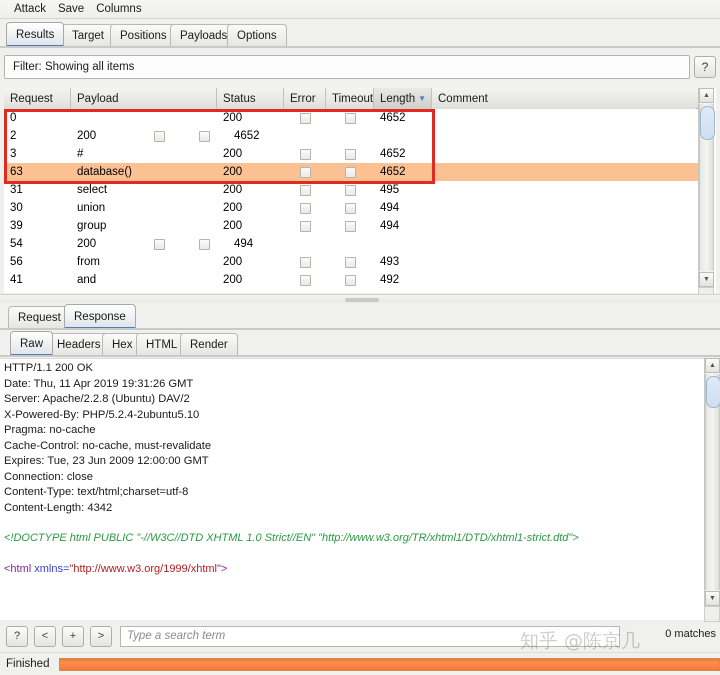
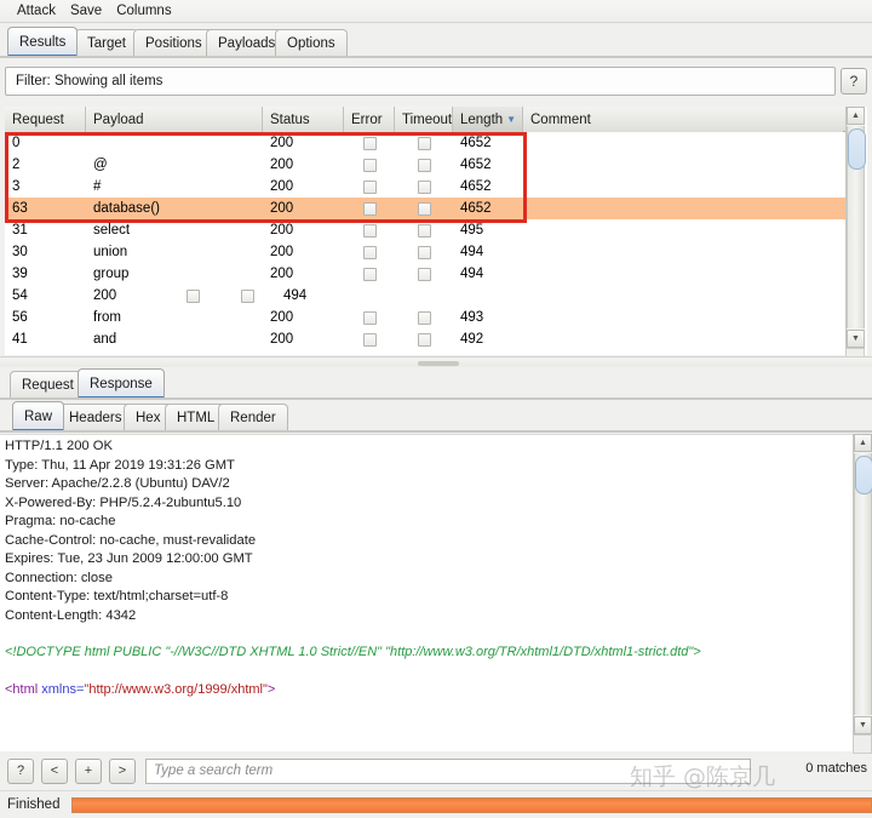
  Attack
  Save
  Columns
  Results
  Target
  Positions
  Payloads
  Options
  Filter: Showing all items
  ?
  Request
  Payload
  Status
  Error
  Timeout
  Length
  ▼
  Comment
  0
  200
  4652
  2
+ @
  200
  4652
  3
  #
  200
  4652
  63
  database()
  200
  4652
  31
  select
  200
  495
  30
  union
  200
  494
  39
  group
  200
  494
  54
  200
  494
  56
  from
  200
  493
  41
  and
  200
  492
  Request
  Response
  Raw
  Headers
  Hex
  HTML
  Render
  HTTP/1.1 200 OK
- Date: Thu, 11 Apr 2019 19:31:26 GMT
+ Type: Thu, 11 Apr 2019 19:31:26 GMT
  Server: Apache/2.2.8 (Ubuntu) DAV/2
  X-Powered-By: PHP/5.2.4-2ubuntu5.10
  Pragma: no-cache
  Cache-Control: no-cache, must-revalidate
  Expires: Tue, 23 Jun 2009 12:00:00 GMT
  Connection: close
  Content-Type: text/html;charset=utf-8
  Content-Length: 4342
  <!DOCTYPE html PUBLIC "-//W3C//DTD XHTML 1.0 Strict//EN" "http://www.w3.org/TR/xhtml1/DTD/xhtml1-strict.dtd">
  <html xmlns="http://www.w3.org/1999/xhtml">
  ?
  <
  +
  >
  Type a search term
  0 matches
  知乎 @陈京几
  Finished
